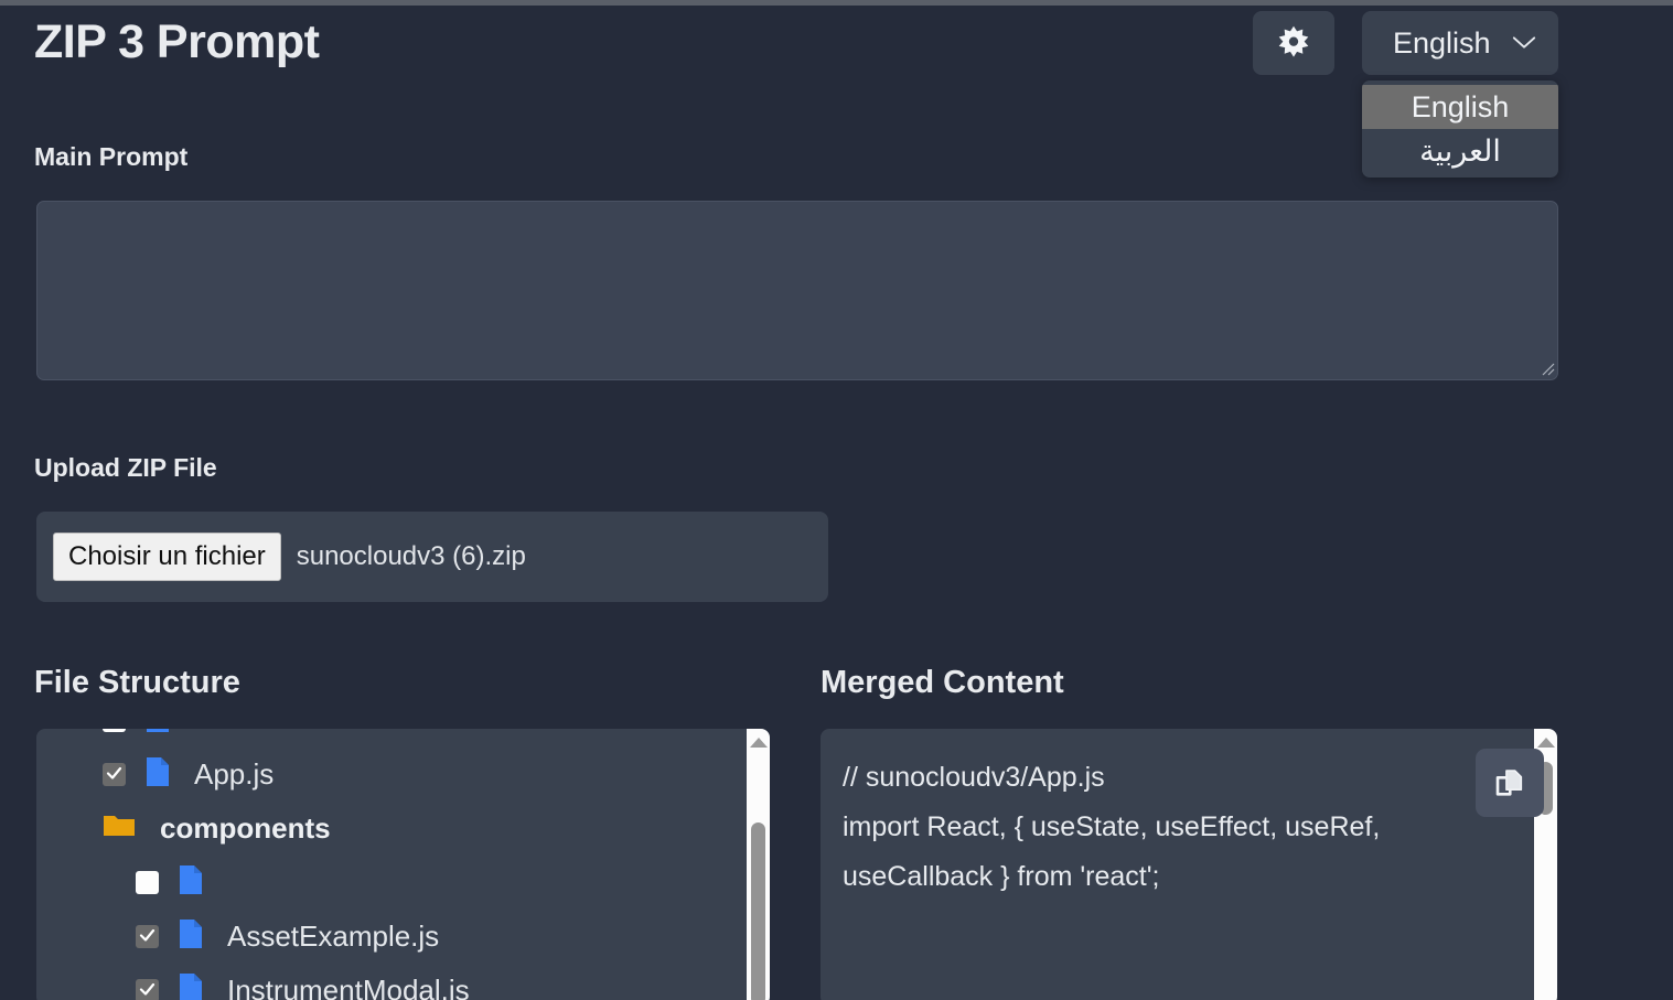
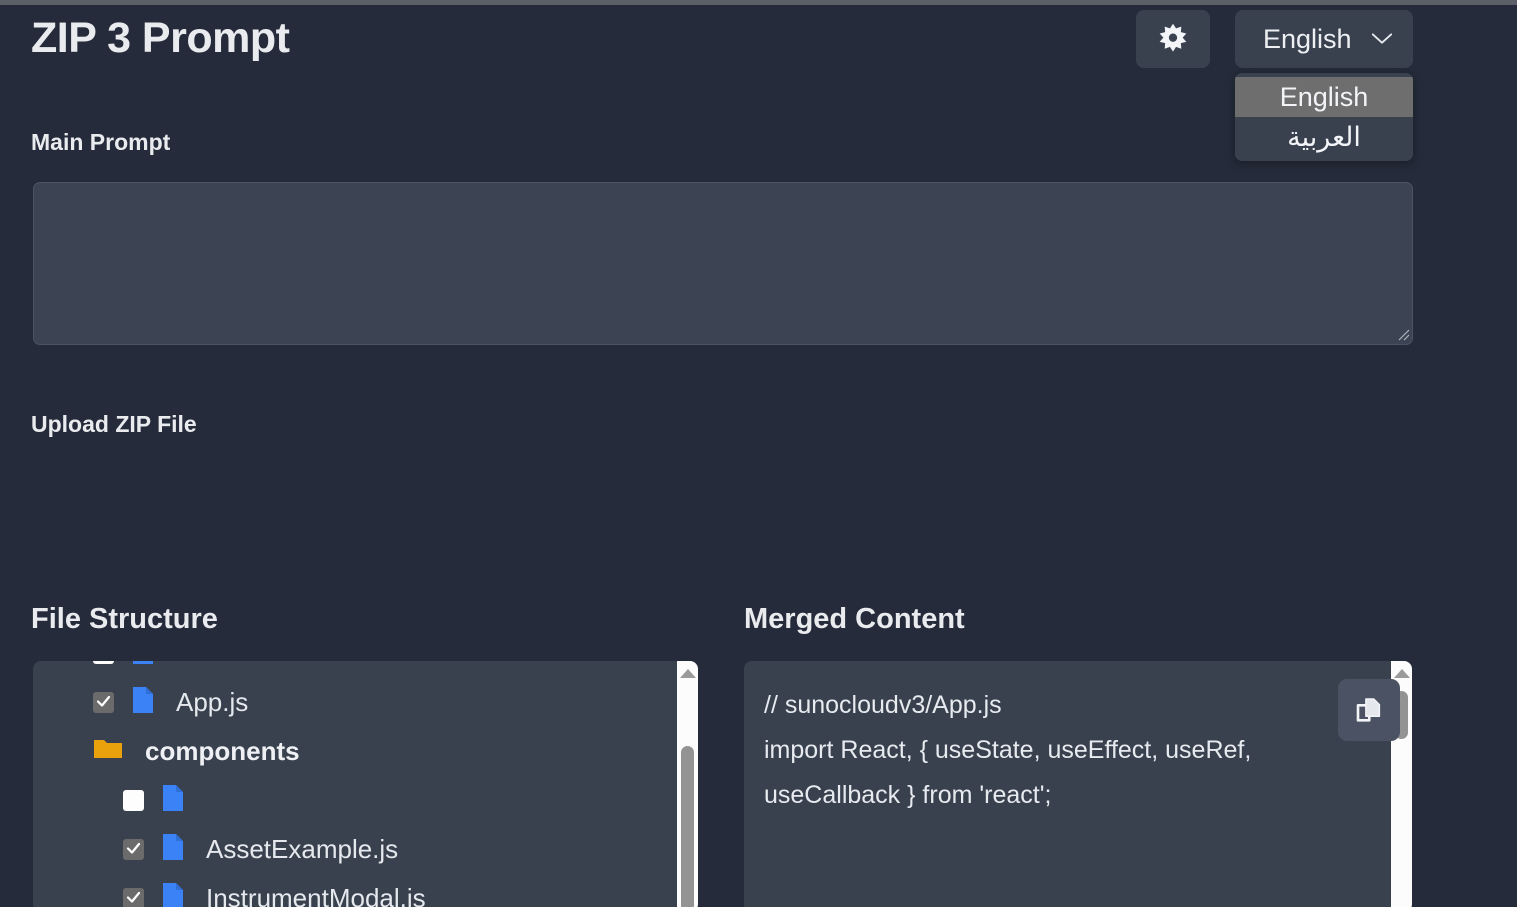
  ZIP 3 Prompt
  English
  English
  العربية
  Main Prompt
  Upload ZIP File
- Choisir un fichier
- sunocloudv3 (6).zip
  File Structure
  App.js
  components
  AssetExample.js
  InstrumentModal.js
  Merged Content
  // sunocloudv3/App.js
  import React, { useState, useEffect, useRef, useCallback } from 'react';
